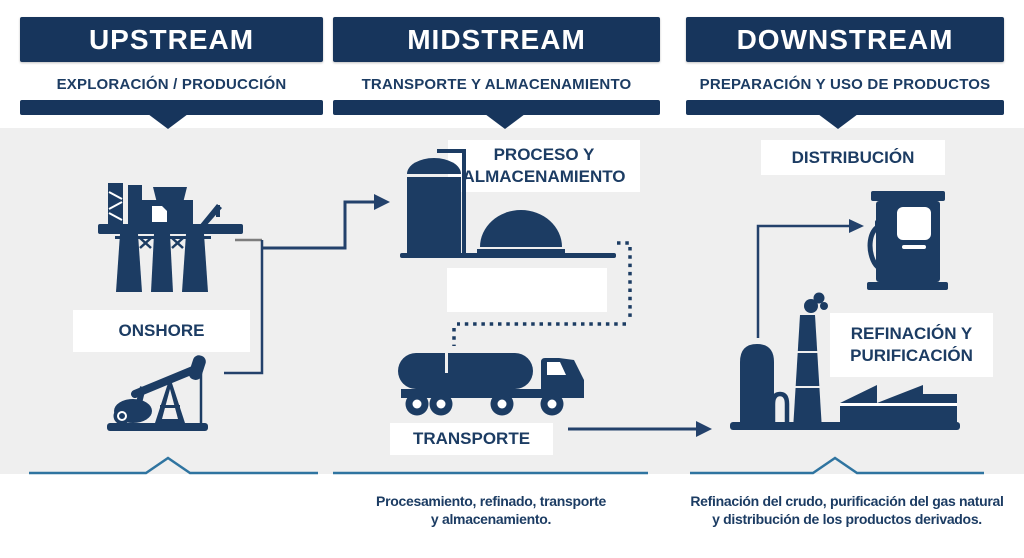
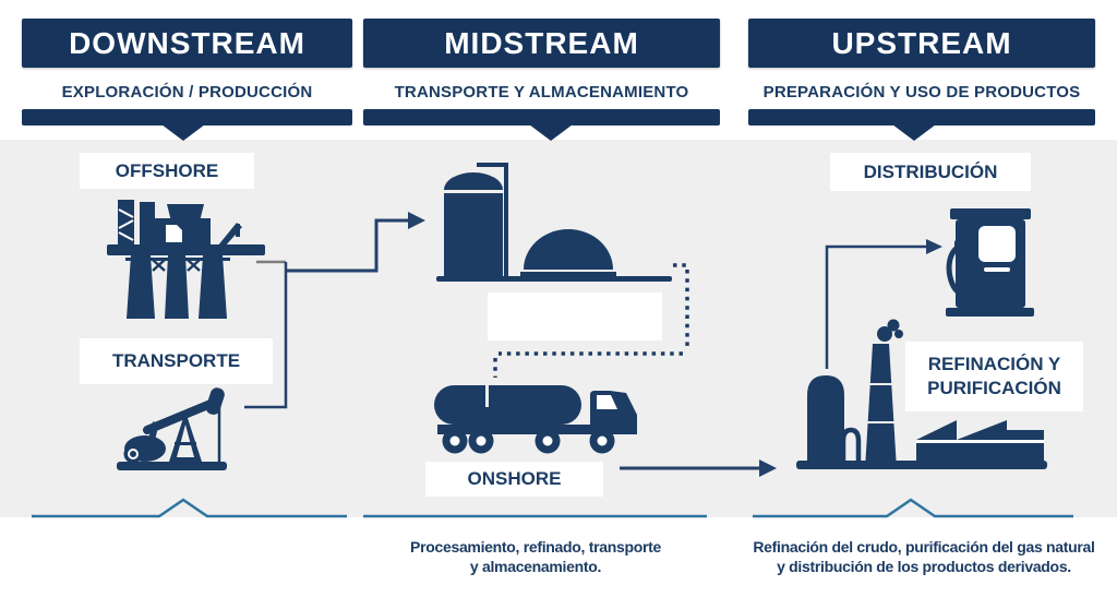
- UPSTREAM
+ DOWNSTREAM
  MIDSTREAM
- DOWNSTREAM
+ UPSTREAM
  EXPLORACIÓN / PRODUCCIÓN
  TRANSPORTE Y ALMACENAMIENTO
  PREPARACIÓN Y USO DE PRODUCTOS
+ OFFSHORE
- ONSHORE
+ TRANSPORTE
- PROCESO Y
- ALMACENAMIENTO
- TRANSPORTE
+ ONSHORE
  DISTRIBUCIÓN
  REFINACIÓN Y
  PURIFICACIÓN
  Procesamiento, refinado, transporte
  y almacenamiento.
  Refinación del crudo, purificación del gas natural
  y distribución de los productos derivados.
